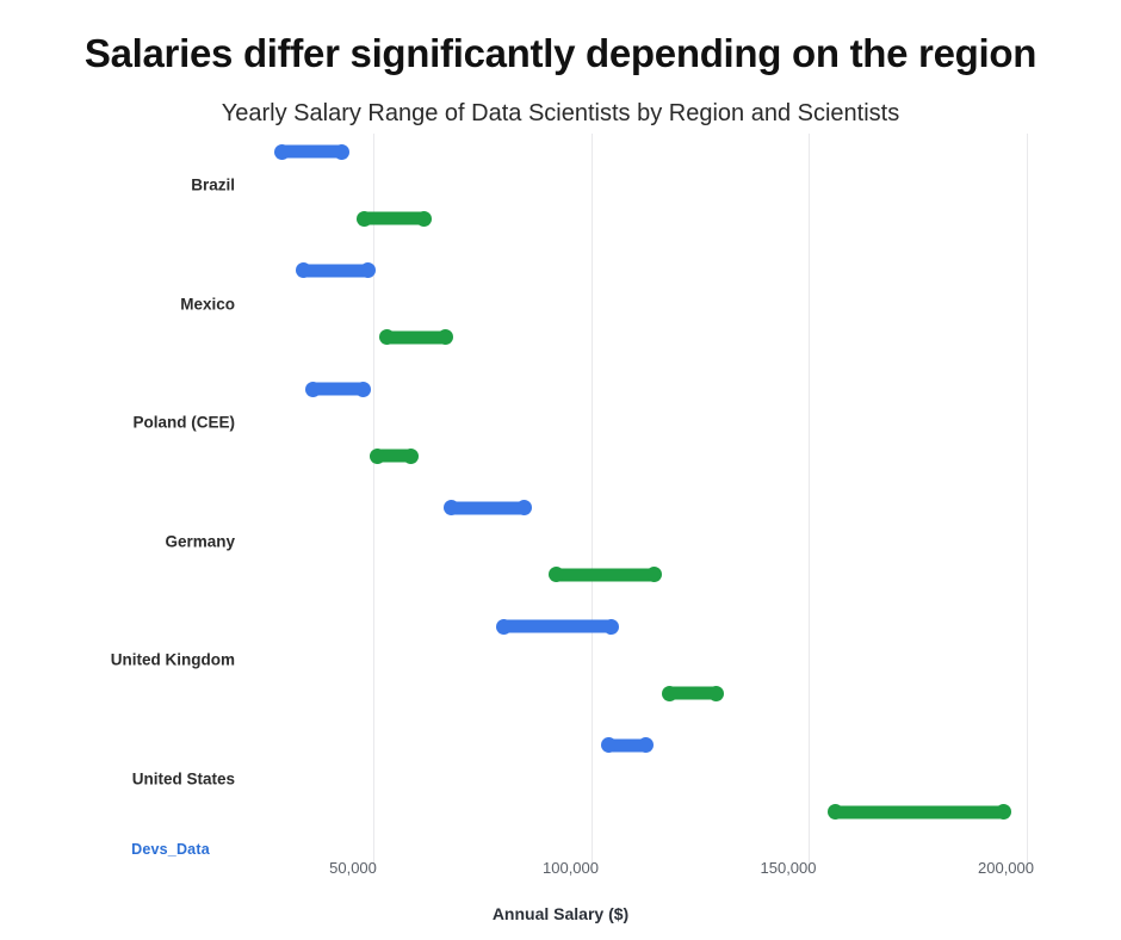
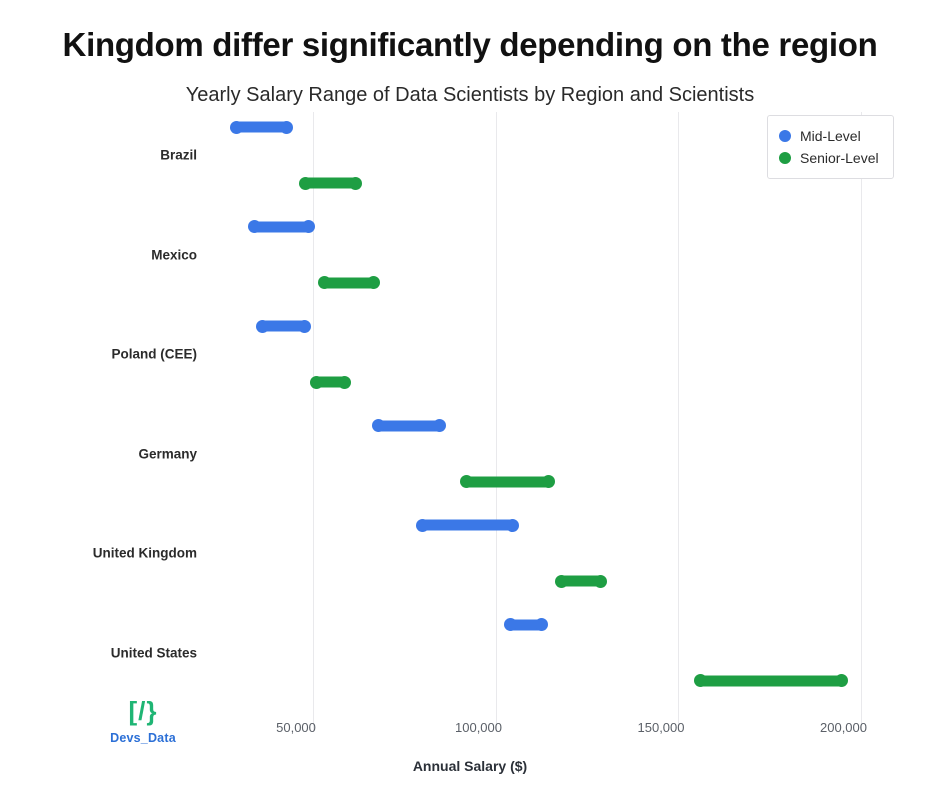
- Salaries differ significantly depending on the region
+ Kingdom differ significantly depending on the region
  Yearly Salary Range of Data Scientists by Region and Scientists
  Brazil
  Mexico
  Poland (CEE)
  Germany
  United Kingdom
  United States
+ Mid-Level
+ Senior-Level
  50,000
  100,000
  150,000
  200,000
  Annual Salary ($)
+ [/}
  Devs_Data
